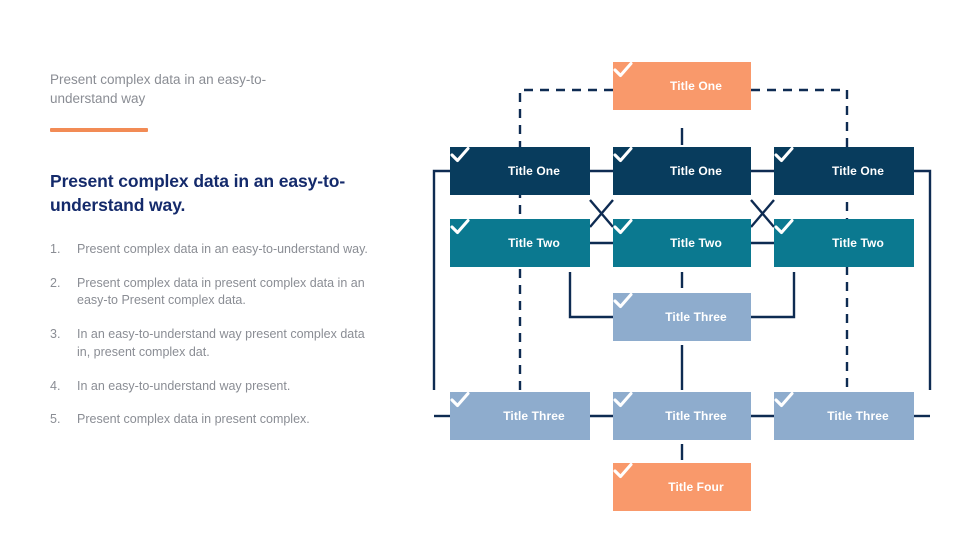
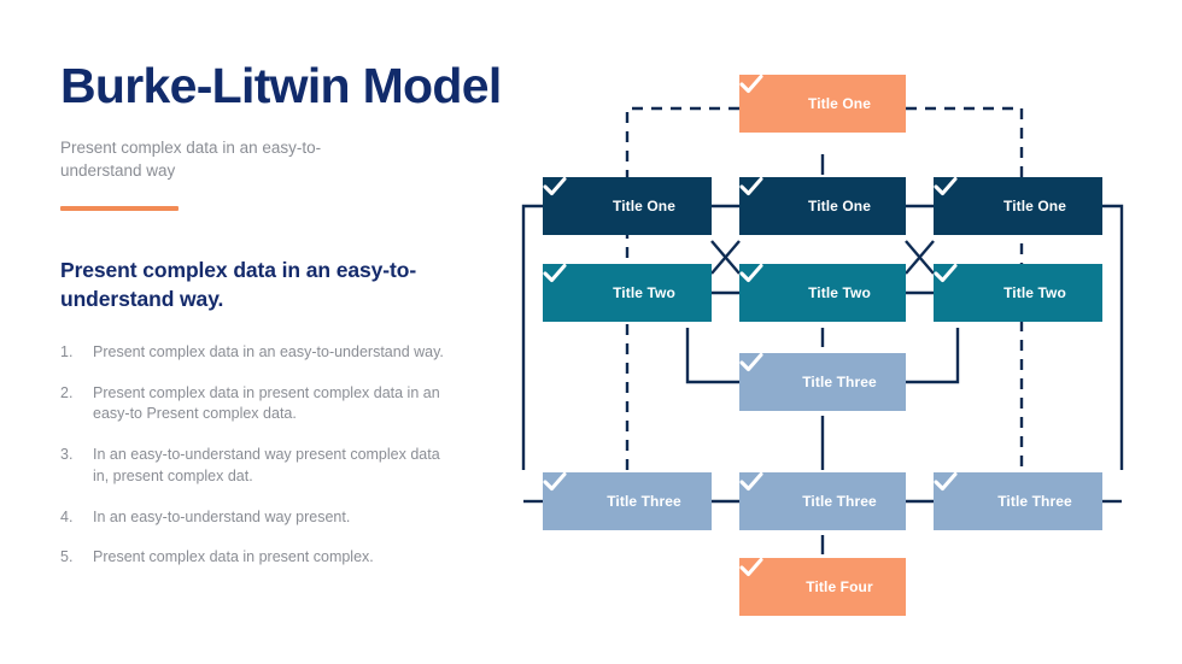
+ Burke-Litwin Model
  Present complex data in an easy-to-understand way
  Present complex data in an easy-to-understand way.
  1.
  Present complex data in an easy-to-understand way.
  2.
  Present complex data in present complex data in an easy-to Present complex data.
  3.
  In an easy-to-understand way present complex data in, present complex dat.
  4.
  In an easy-to-understand way present.
  5.
  Present complex data in present complex.
  Title One
  Title One
  Title One
  Title One
  Title Two
  Title Two
  Title Two
  Title Three
  Title Three
  Title Three
  Title Three
  Title Four
